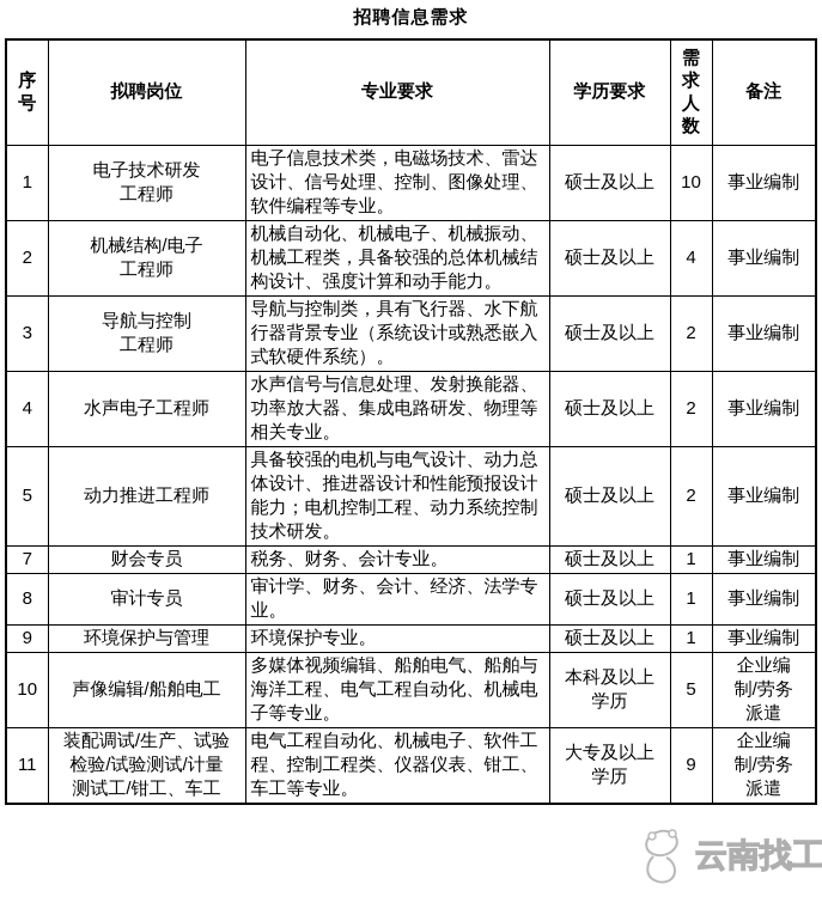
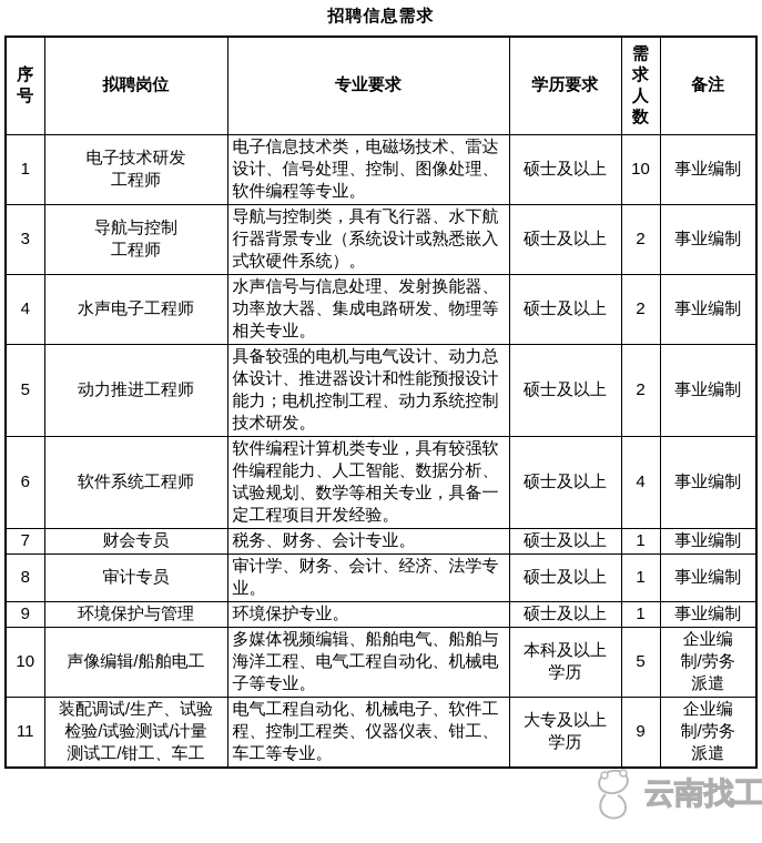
  招聘信息需求
  序号	拟聘岗位	专业要求	学历要求	需求人数	备注
  1	电子技术研发 工程师	电子信息技术类，电磁场技术、雷达设计、信号处理、控制、图像处理、软件编程等专业。	硕士及以上	10	事业编制
- 2	机械结构/电子 工程师	机械自动化、机械电子、机械振动、机械工程类，具备较强的总体机械结构设计、强度计算和动手能力。	硕士及以上	4	事业编制
  3	导航与控制 工程师	导航与控制类，具有飞行器、水下航行器背景专业（系统设计或熟悉嵌入式软硬件系统）。	硕士及以上	2	事业编制
  4	水声电子工程师	水声信号与信息处理、发射换能器、功率放大器、集成电路研发、物理等相关专业。	硕士及以上	2	事业编制
  5	动力推进工程师	具备较强的电机与电气设计、动力总体设计、推进器设计和性能预报设计能力；电机控制工程、动力系统控制技术研发。	硕士及以上	2	事业编制
+ 6	软件系统工程师	软件编程计算机类专业，具有较强软件编程能力、人工智能、数据分析、试验规划、数学等相关专业，具备一定工程项目开发经验。	硕士及以上	4	事业编制
  7	财会专员	税务、财务、会计专业。	硕士及以上	1	事业编制
  8	审计专员	审计学、财务、会计、经济、法学专业。	硕士及以上	1	事业编制
  9	环境保护与管理	环境保护专业。	硕士及以上	1	事业编制
  10	声像编辑/船舶电工	多媒体视频编辑、船舶电气、船舶与海洋工程、电气工程自动化、机械电子等专业。	本科及以上 学历	5	企业编 制/劳务 派遣
  11	装配调试/生产、试验 检验/试验测试/计量 测试工/钳工、车工	电气工程自动化、机械电子、软件工程、控制工程类、仪器仪表、钳工、车工等专业。	大专及以上 学历	9	企业编 制/劳务 派遣
  云南找工
